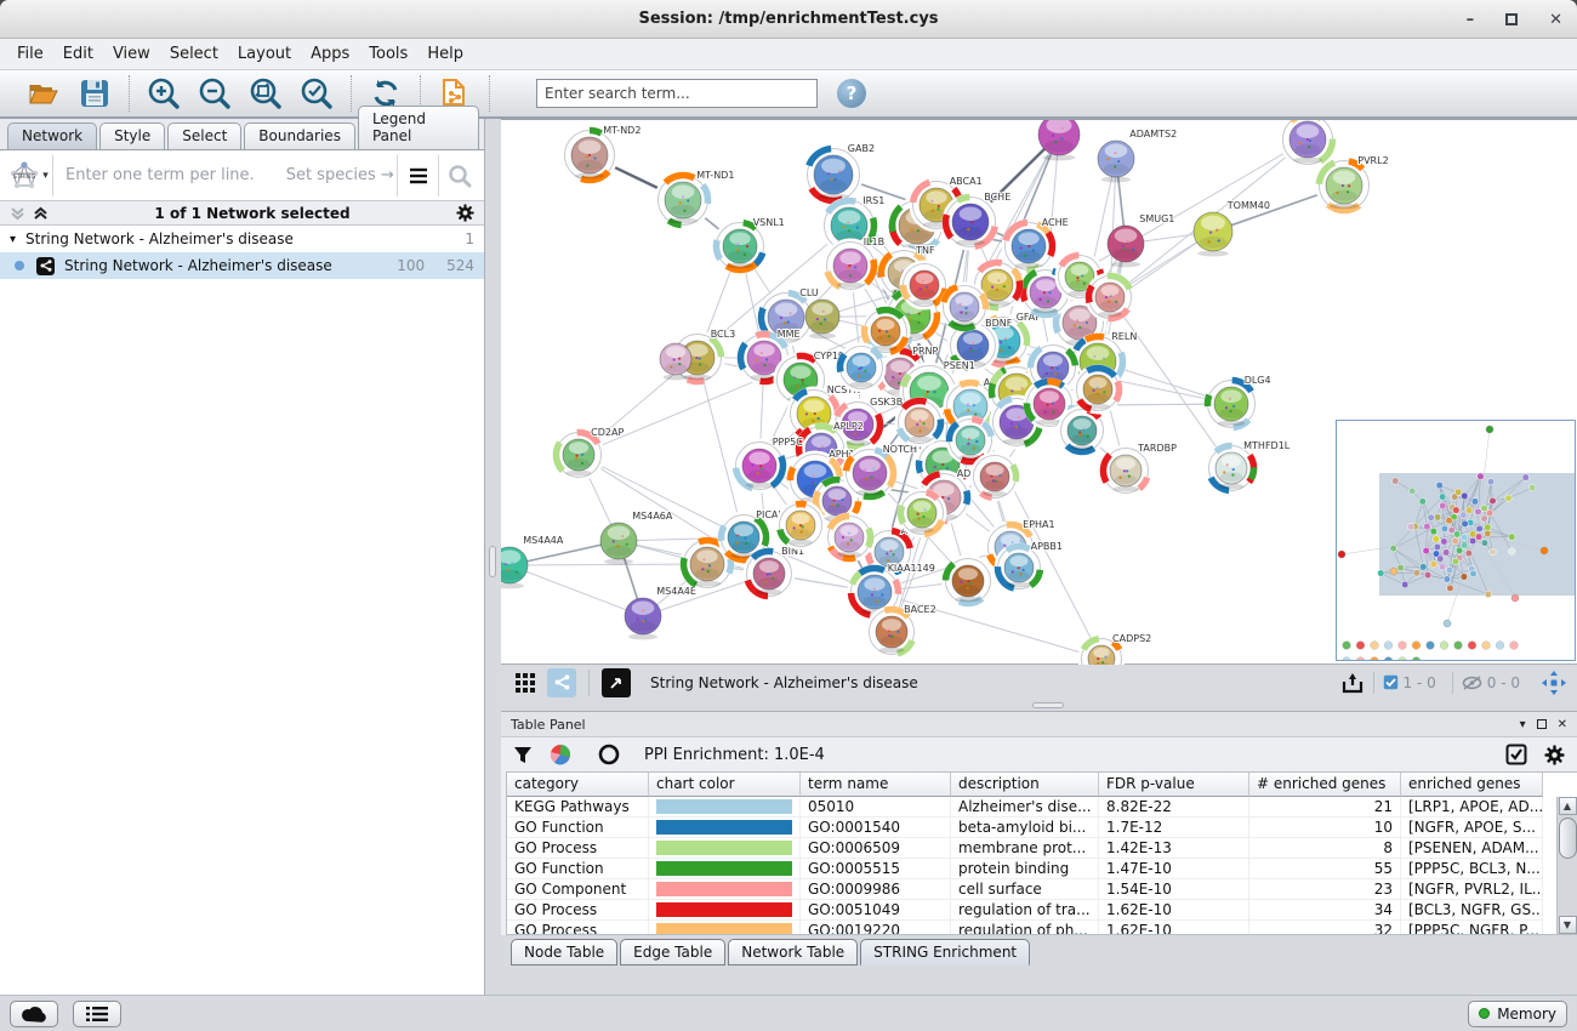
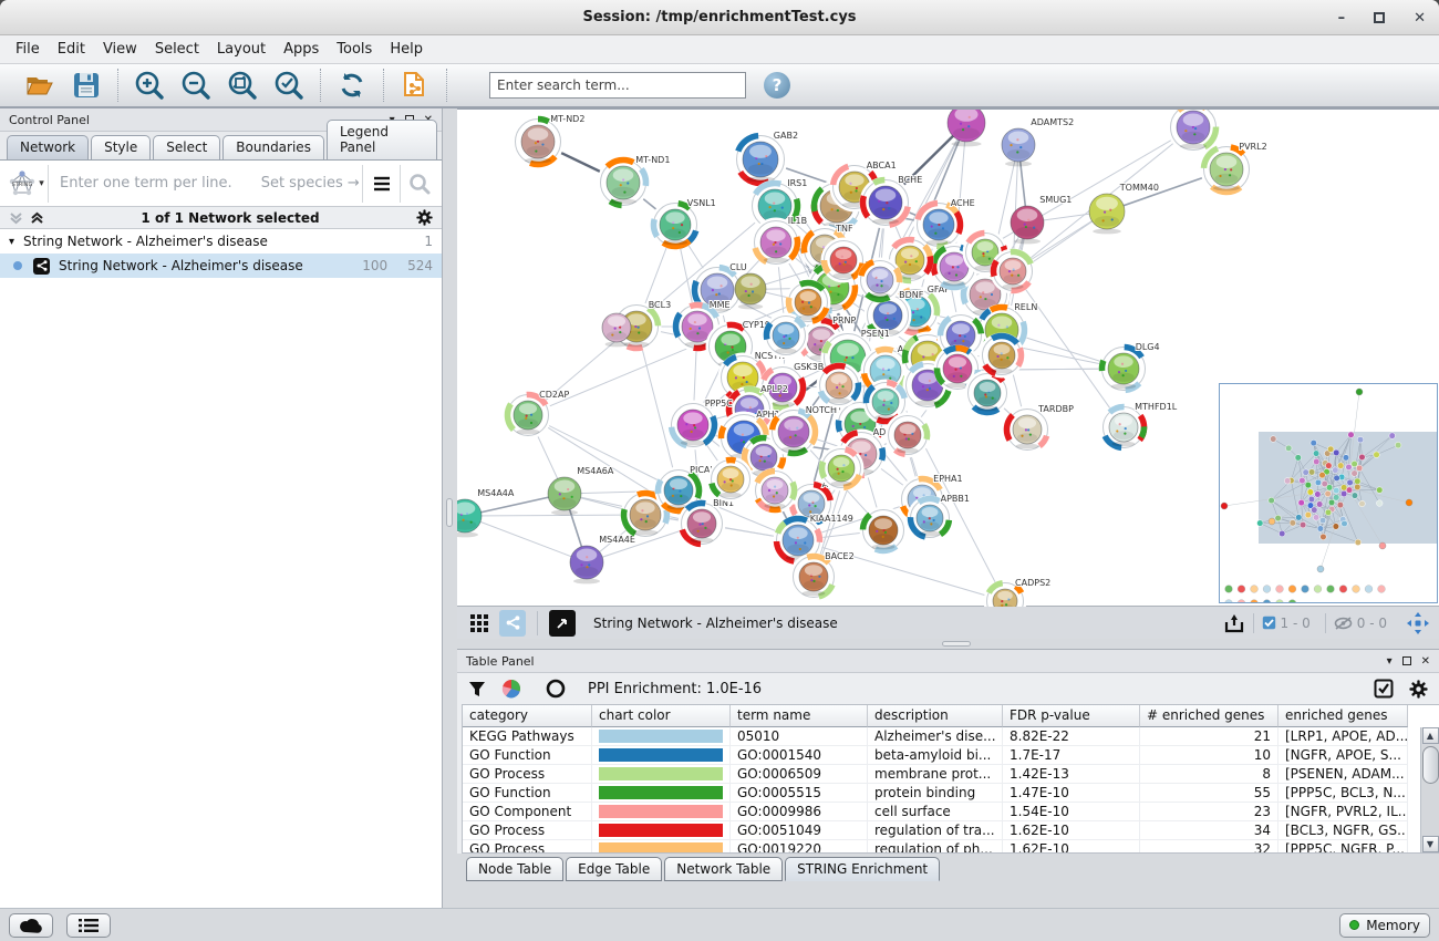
  Session: /tmp/enrichmentTest.cys
  –
  ✕
  File
  Edit
  View
  Select
  Layout
  Apps
  Tools
  Help
  Enter search term...
  ?
+ Control Panel
  Network
  Style
  Select
  Boundaries
  Legend Panel
  ▾
  Enter one term per line.
  Set species →
  1 of 1 Network selected
  ▾
  String Network - Alzheimer's disease
  1
  String Network - Alzheimer's disease
  100
  524
  MT-ND2
  MT-ND1
  VSNL1
  GAB2
  ADAMTS2
  PVRL2
  TOMM40
  SMUG1
  IRS1
  ABCA1
  BCHE
  ACHE
  IL1B
  TNF
  CLU
  MME
  BCL3
  GFA
  BDNF
  RELN
  NCST
  PRNP
  PSEN1
  DLG4
  MTHFD1L
  TARDBP
  GSK3B
  APLP2
  NOTCH
  PPP5C
  CD2AP
  MS4A4A
  MS4A6A
  MS4A4E
  BIN1
  KIAA1149
  BACE2
  CADPS2
  EPHA1
  APBB1
  String Network - Alzheimer's disease
  1 - 0
  0 - 0
  Table Panel
  ▾
  ✕
- PPI Enrichment: 1.0E-4
+ PPI Enrichment: 1.0E-16
  category
  chart color
  term name
  description
  FDR p-value
  # enriched genes
  enriched genes
  KEGG Pathways
  05010
  Alzheimer's dise...
  8.82E-22
  21
  [LRP1, APOE, AD...
  GO Function
  GO:0001540
  beta-amyloid bi...
- 1.7E-12
+ 1.7E-17
  10
  [NGFR, APOE, S...
  GO Process
  GO:0006509
  membrane prot...
  1.42E-13
  8
  [PSENEN, ADAM...
  GO Function
  GO:0005515
  protein binding
  1.47E-10
  55
  [PPP5C, BCL3, N...
  GO Component
  GO:0009986
  cell surface
  1.54E-10
  23
  [NGFR, PVRL2, IL..
  GO Process
  GO:0051049
  regulation of tra...
  1.62E-10
  34
  [BCL3, NGFR, GS...
  GO Process
  GO:0019220
  regulation of ph...
  1.62E-10
  32
  [PPP5C, NGFR, P...
  ▲
  ▼
  Node Table
  Edge Table
  Network Table
  STRING Enrichment
  Memory
